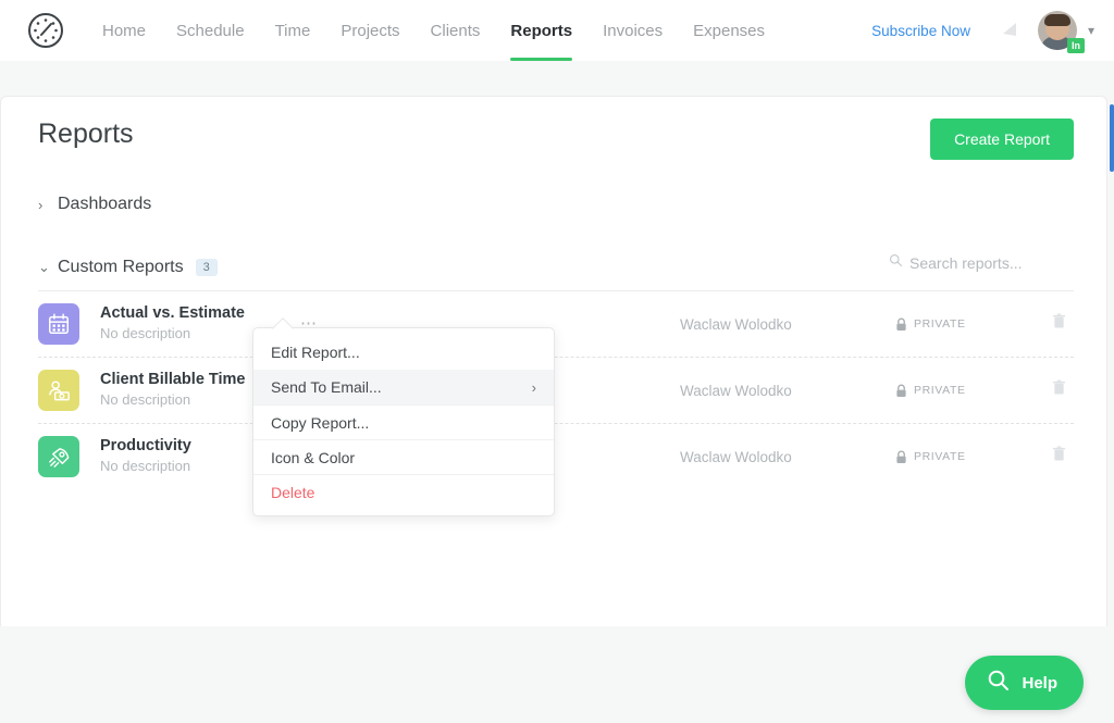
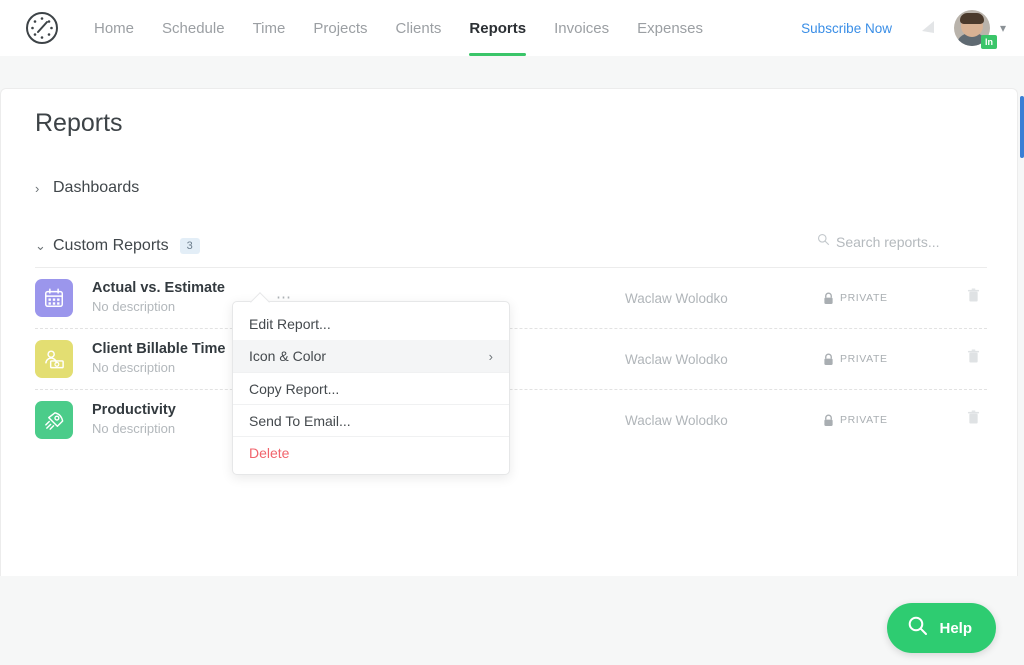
  Home
  Schedule
  Time
  Projects
  Clients
  Reports
  Invoices
  Expenses
  Subscribe Now
  In
  ▾
  Reports
- Create Report
  ›
  Dashboards
  ⌄
  Custom Reports
  3
  Search reports...
  Actual vs. Estimate
  No description
  ⋯
  Waclaw Wolodko
  PRIVATE
  Client Billable Time
  No description
  Waclaw Wolodko
  PRIVATE
  Productivity
  No description
  Waclaw Wolodko
  PRIVATE
  Edit Report...
- Send To Email...
+ Icon & Color
  ›
  Copy Report...
- Icon & Color
+ Send To Email...
  Delete
  Help
